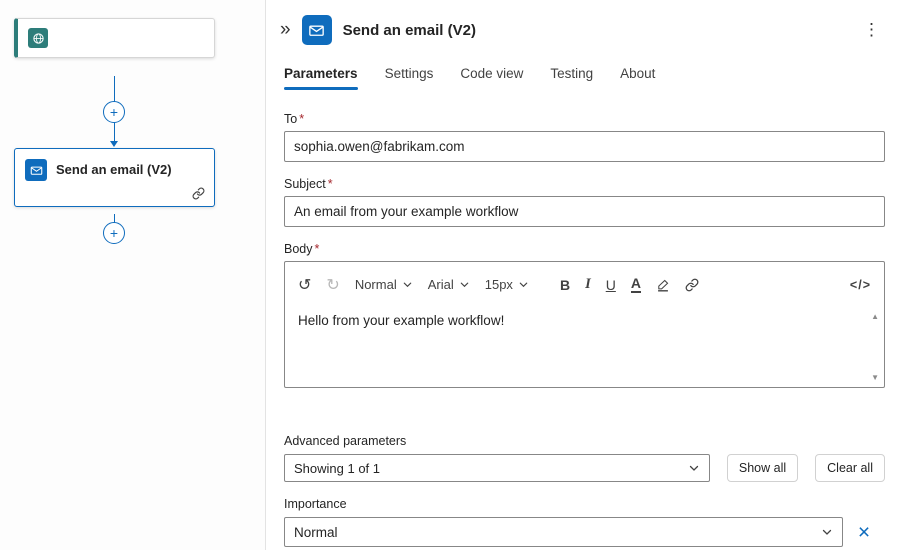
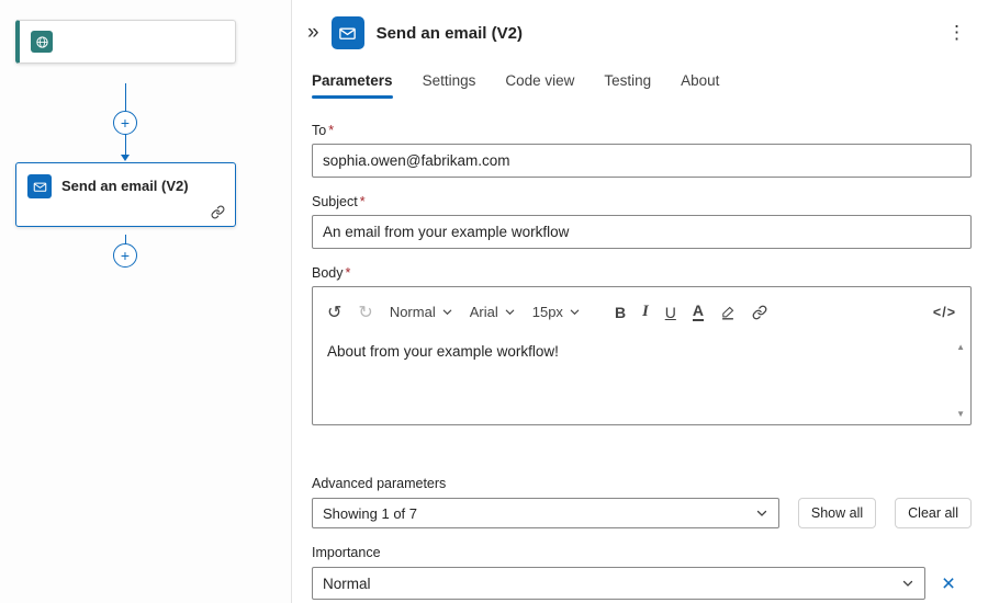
  +
  Send an email (V2)
  +
  »
  Send an email (V2)
  ⋮
  Parameters
  Settings
  Code view
  Testing
  About
  To *
  sophia.owen@fabrikam.com
  Subject *
  An email from your example workflow
  Body *
  ↺
  ↻
  Normal
  Arial
  15px
  B
  I
  U
  A
  </>
- Hello from your example workflow!
+ About from your example workflow!
  ▲
  ▼
  Advanced parameters
- Showing 1 of 1
+ Showing 1 of 7
  Show all
  Clear all
  Importance
  Normal
  ×
